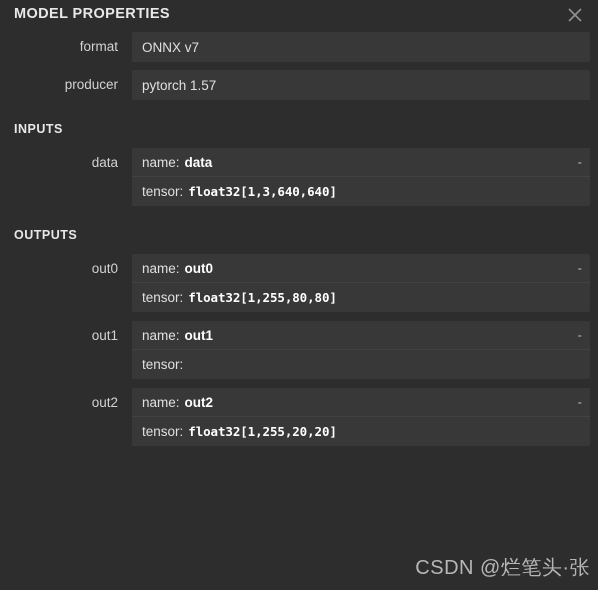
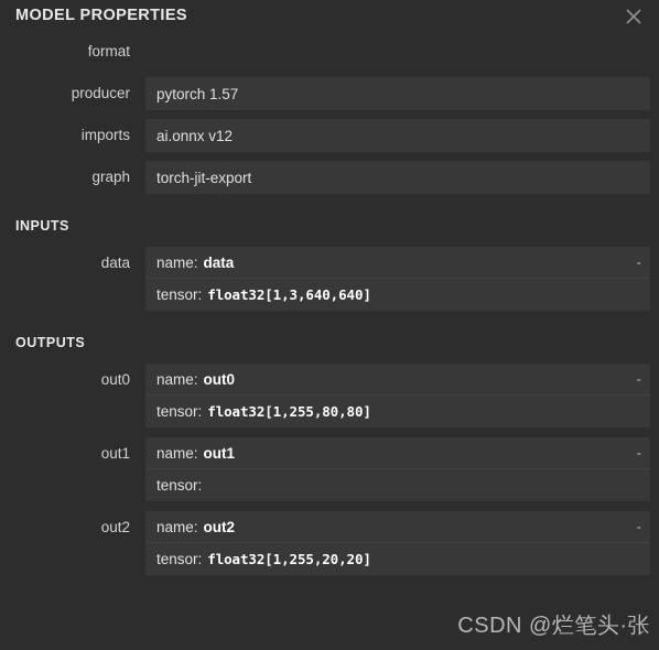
  MODEL PROPERTIES
  format
- ONNX v7
  producer
  pytorch 1.57
+ imports
+ ai.onnx v12
+ graph
+ torch-jit-export
  INPUTS
  data
  name:
  data
  -
  tensor:
  float32[1,3,640,640]
  OUTPUTS
  out0
  name:
  out0
  -
  tensor:
  float32[1,255,80,80]
  out1
  name:
  out1
  -
  tensor:
  out2
  name:
  out2
  -
  tensor:
  float32[1,255,20,20]
  CSDN @烂笔头·张
